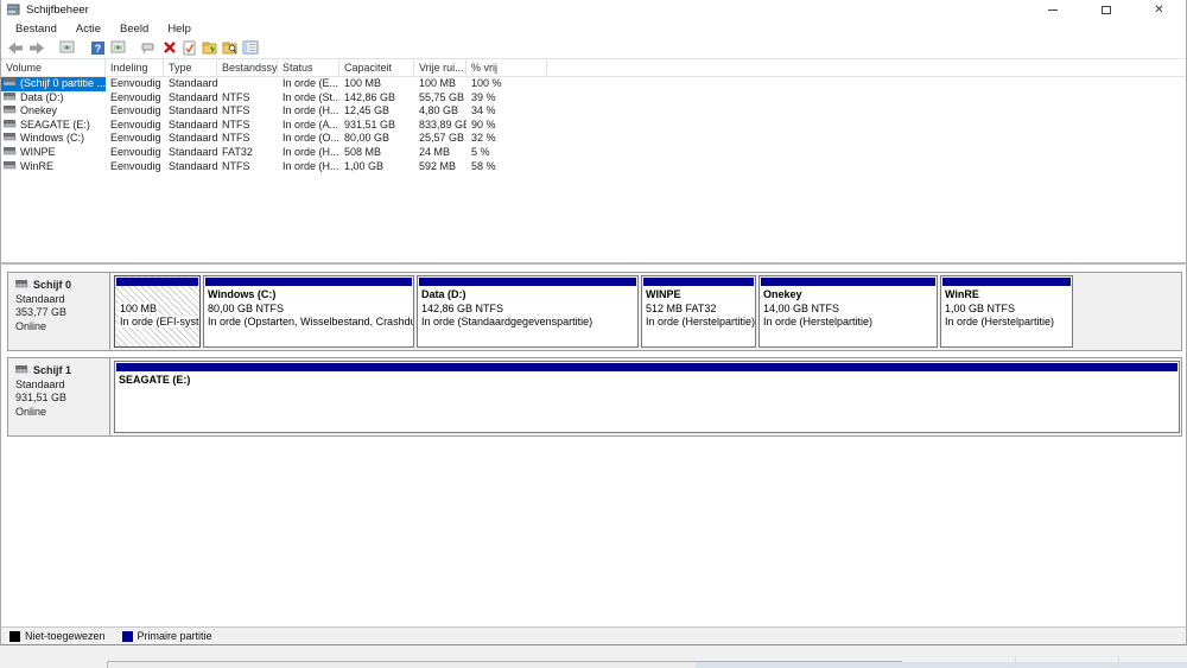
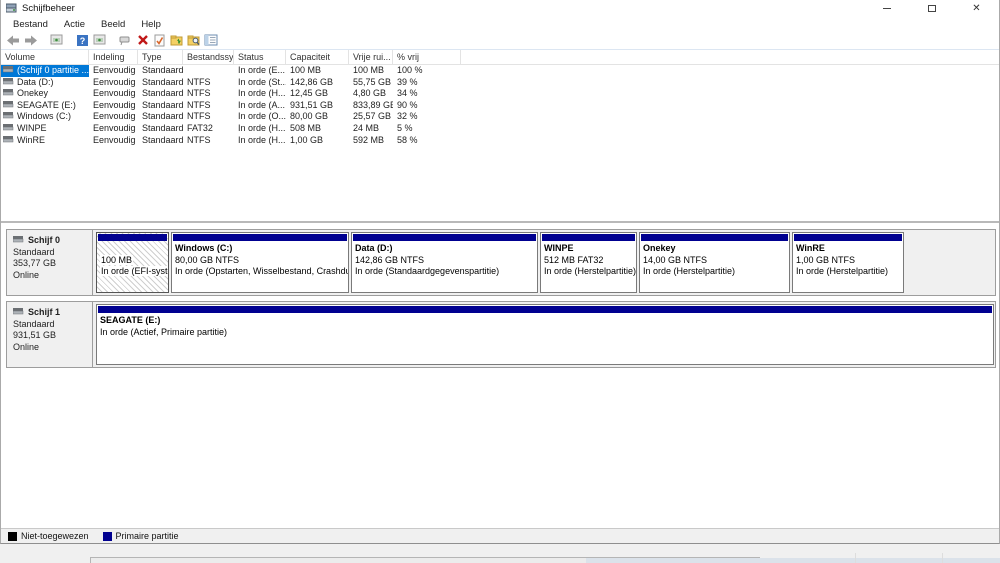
  Schijfbeheer
  ✕
  Bestand
  Actie
  Beeld
  Help
  ?
  Volume
  Indeling
  Type
  Bestandssy
  Status
  Capaciteit
  Vrije rui...
  % vrij
  (Schijf 0 partitie ...
  Eenvoudig
  Standaard
  In orde (E...
  100 MB
  100 MB
  100 %
  Data (D:)
  Eenvoudig
  Standaard
  NTFS
  In orde (St..
  142,86 GB
  55,75 GB
  39 %
  Onekey
  Eenvoudig
  Standaard
  NTFS
  In orde (H...
  12,45 GB
  4,80 GB
  34 %
  SEAGATE (E:)
  Eenvoudig
  Standaard
  NTFS
  In orde (A...
  931,51 GB
  833,89 G
  90 %
  Windows (C:)
  Eenvoudig
  Standaard
  NTFS
  In orde (O...
  80,00 GB
  25,57 GB
  32 %
  WINPE
  Eenvoudig
  Standaard
  FAT32
  In orde (H...
  508 MB
  24 MB
  5 %
  WinRE
  Eenvoudig
  Standaard
  NTFS
  In orde (H...
  1,00 GB
  592 MB
  58 %
  Schijf 0
  Standaard
  353,77 GB
  Online
  100 MB
  In orde (EFI-syst
  Windows (C:)
  80,00 GB NTFS
  In orde (Opstarten, Wisselbestand, Crashd
  Data (D:)
  142,86 GB NTFS
  In orde (Standaardgegevenspartitie)
  WINPE
  512 MB FAT32
  In orde (Herstelpartitie)
  Onekey
  14,00 GB NTFS
  In orde (Herstelpartitie)
  WinRE
  1,00 GB NTFS
  In orde (Herstelpartitie)
  Schijf 1
  Standaard
  931,51 GB
  Online
  SEAGATE (E:)
+ In orde (Actief, Primaire partitie)
  Niet-toegewezen
  Primaire partitie
